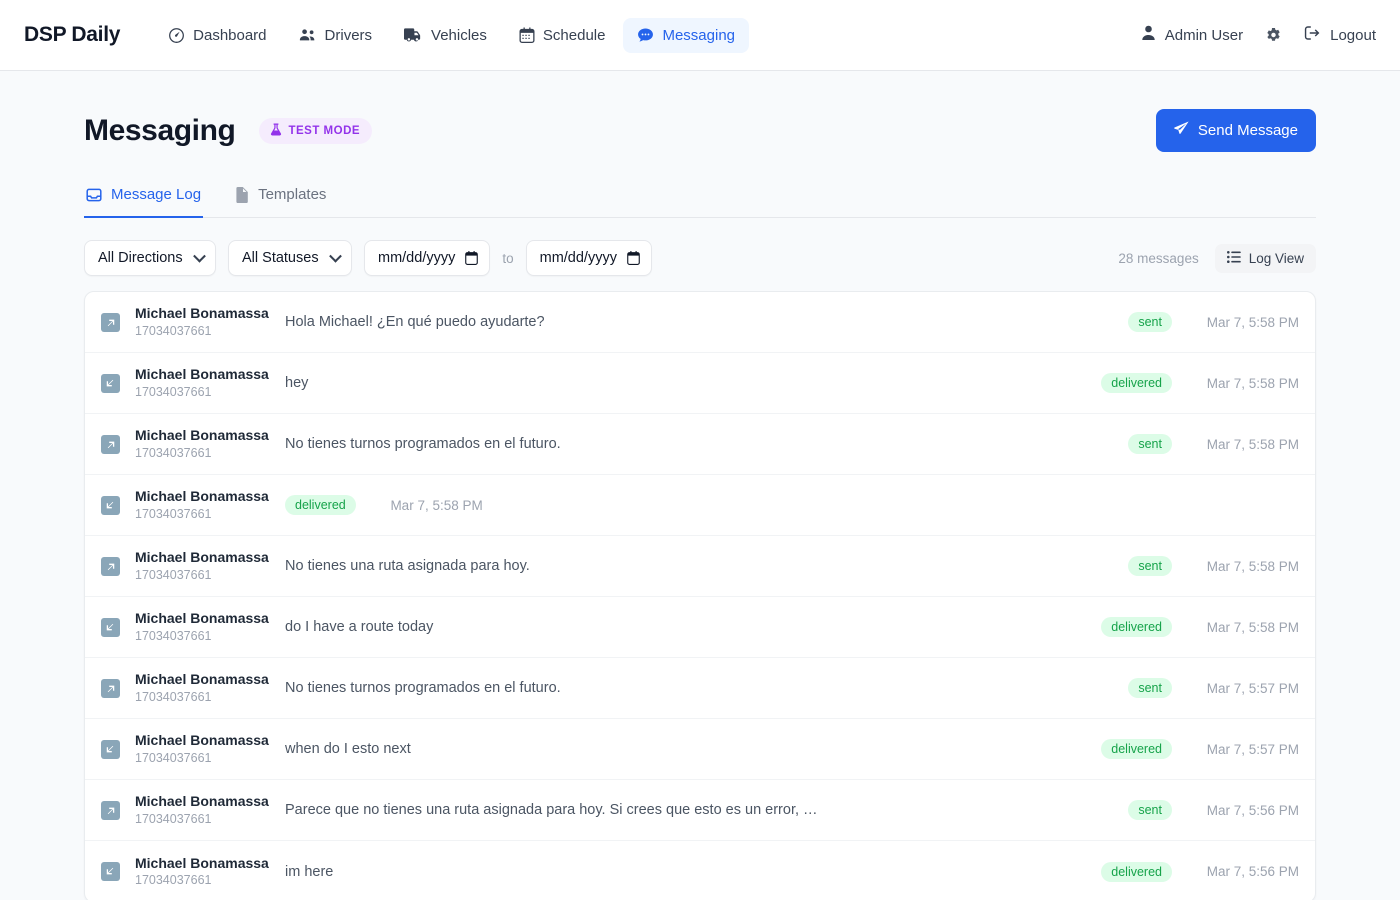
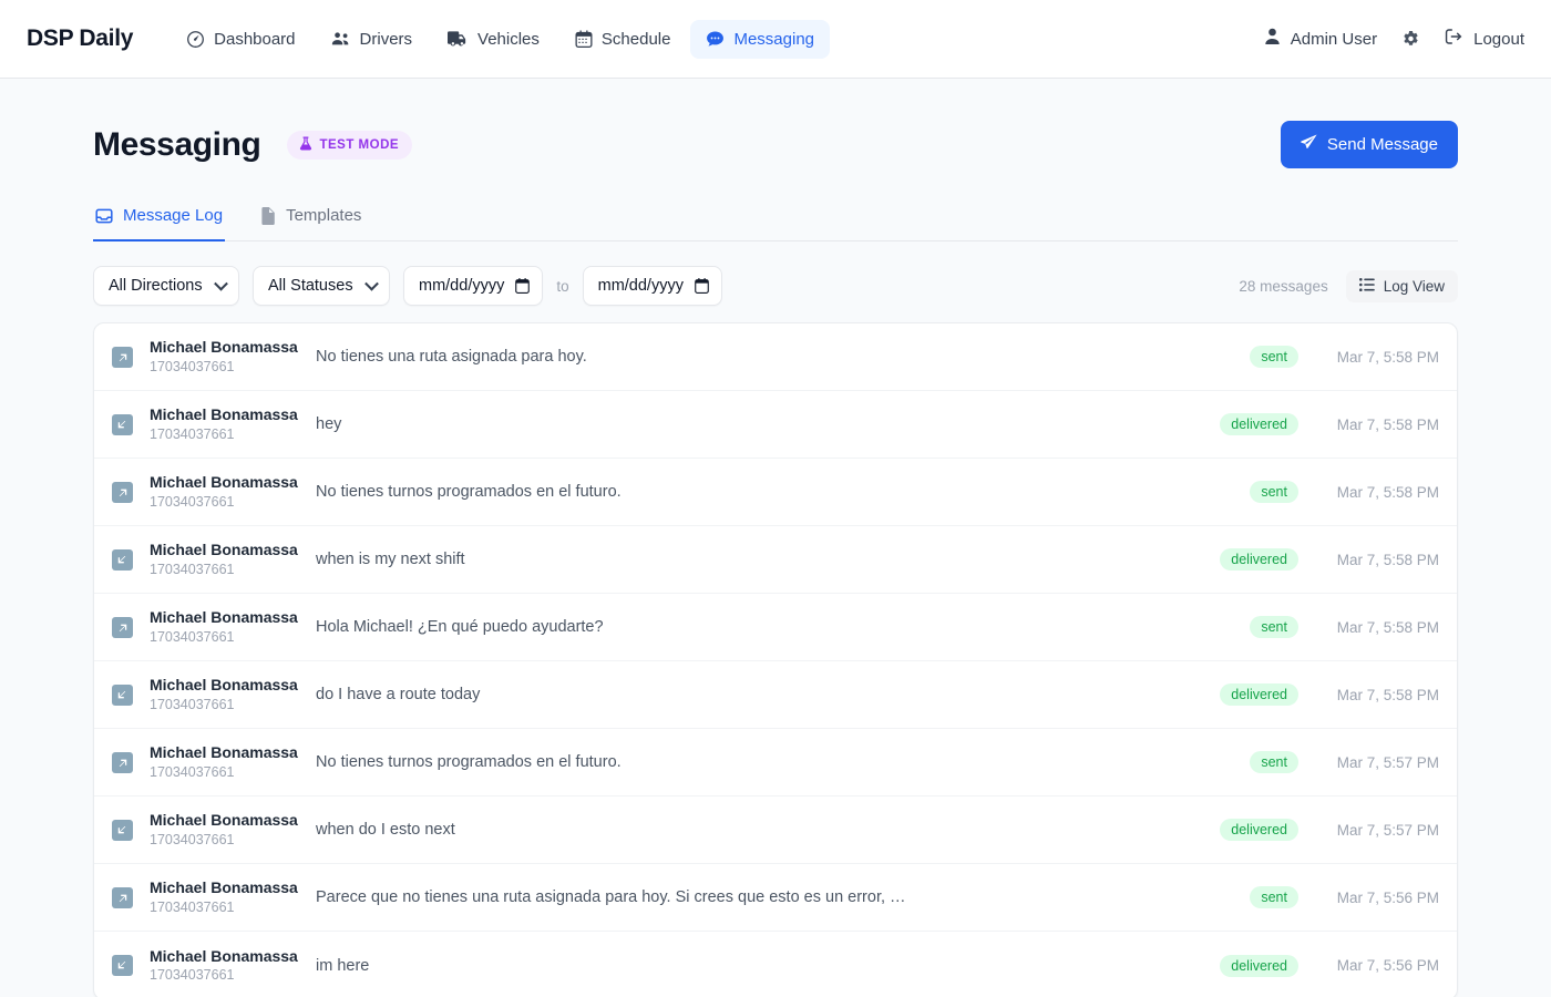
  DSP Daily
  Dashboard
  Drivers
  Vehicles
  Schedule
  Messaging
  Admin User
  Logout
  Messaging
  TEST MODE
  Send Message
  Message Log
  Templates
  All Directions
  All Statuses
  mm/dd/yyyy
  to
  mm/dd/yyyy
  28 messages
  Log View
  Michael Bonamassa
  17034037661
- Hola Michael! ¿En qué puedo ayudarte?
+ No tienes una ruta asignada para hoy.
  sent
  Mar 7, 5:58 PM
  Michael Bonamassa
  17034037661
  hey
  delivered
  Mar 7, 5:58 PM
  Michael Bonamassa
  17034037661
  No tienes turnos programados en el futuro.
  sent
  Mar 7, 5:58 PM
  Michael Bonamassa
  17034037661
+ when is my next shift
  delivered
  Mar 7, 5:58 PM
  Michael Bonamassa
  17034037661
- No tienes una ruta asignada para hoy.
+ Hola Michael! ¿En qué puedo ayudarte?
  sent
  Mar 7, 5:58 PM
  Michael Bonamassa
  17034037661
  do I have a route today
  delivered
  Mar 7, 5:58 PM
  Michael Bonamassa
  17034037661
  No tienes turnos programados en el futuro.
  sent
  Mar 7, 5:57 PM
  Michael Bonamassa
  17034037661
  when do I esto next
  delivered
  Mar 7, 5:57 PM
  Michael Bonamassa
  17034037661
  Parece que no tienes una ruta asignada para hoy. Si crees que esto es un error, …
  sent
  Mar 7, 5:56 PM
  Michael Bonamassa
  17034037661
  im here
  delivered
  Mar 7, 5:56 PM
